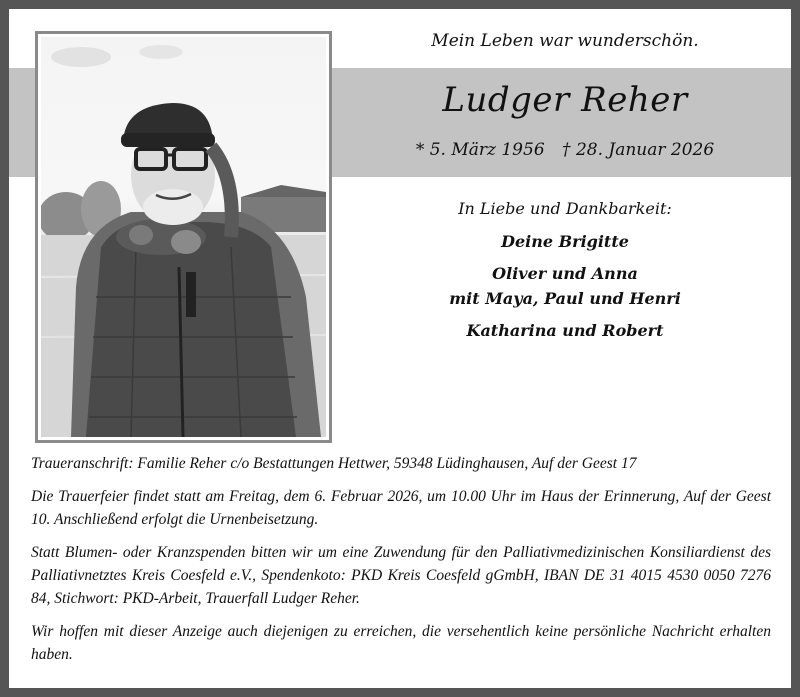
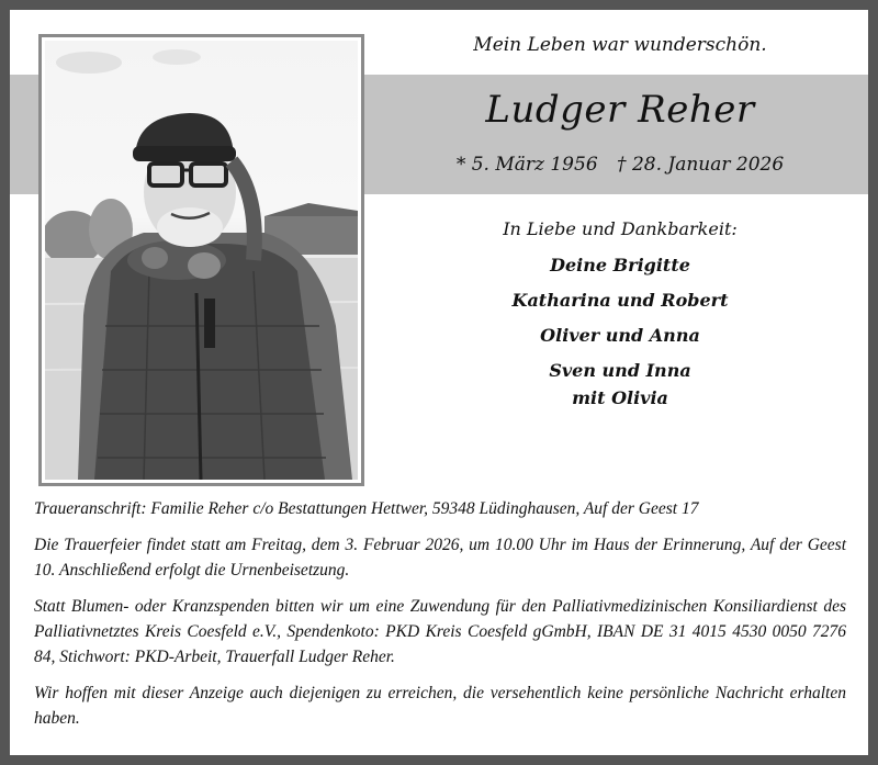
  Mein Leben war wunderschön.
  Ludger Reher
  * 5. März 1956 † 28. Januar 2026
  In Liebe und Dankbarkeit:
  Deine Brigitte
- Oliver und Anna
+ Katharina und Robert
- mit Maya, Paul und Henri
- Katharina und Robert
+ Oliver und Anna
+ Sven und Inna
+ mit Olivia
  Traueranschrift: Familie Reher c/o Bestattungen Hettwer, 59348 Lüdinghausen, Auf der Geest 17
- Die Trauerfeier findet statt am Freitag, dem 6. Februar 2026, um 10.00 Uhr im Haus der Erinnerung, Auf der Geest 10. Anschließend erfolgt die Urnenbeisetzung.
+ Die Trauerfeier findet statt am Freitag, dem 3. Februar 2026, um 10.00 Uhr im Haus der Erinnerung, Auf der Geest 10. Anschließend erfolgt die Urnenbeisetzung.
  Statt Blumen- oder Kranzspenden bitten wir um eine Zuwendung für den Palliativmedizinischen Konsiliardienst des Palliativnetztes Kreis Coesfeld e.V., Spendenkoto: PKD Kreis Coesfeld gGmbH, IBAN DE 31 4015 4530 0050 7276 84, Stichwort: PKD-Arbeit, Trauerfall Ludger Reher.
  Wir hoffen mit dieser Anzeige auch diejenigen zu erreichen, die versehentlich keine persönliche Nachricht erhalten haben.
